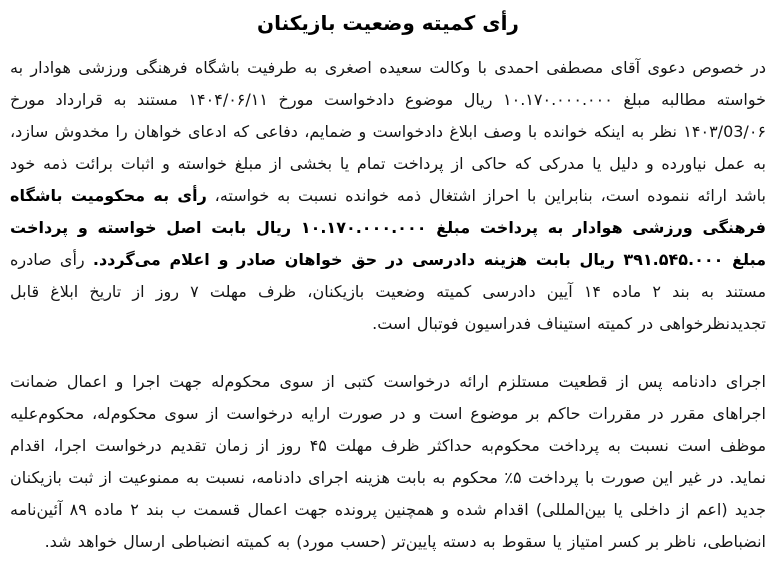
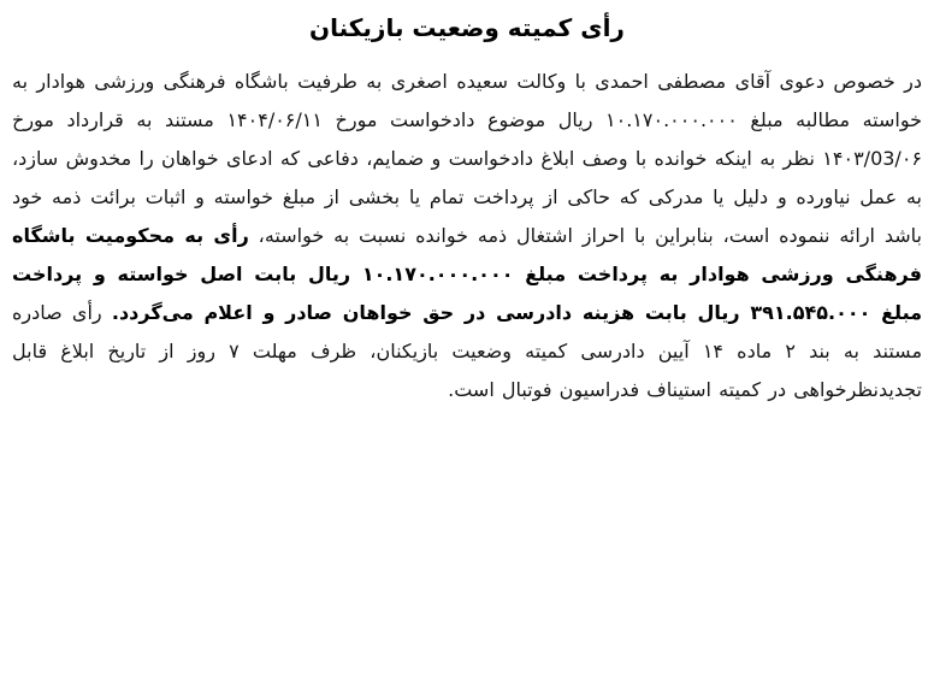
  رأی کمیته وضعیت بازیکنان
  در خصوص دعوی آقای مصطفی احمدی با وکالت سعیده اصغری به طرفیت باشگاه فرهنگی ورزشی هوادار به خواسته مطالبه مبلغ ۱۰.۱۷۰.۰۰۰.۰۰۰ ریال موضوع دادخواست مورخ ۱۴۰۴/۰۶/۱۱ مستند به قرارداد مورخ ۱۴۰۳/03/۰۶ نظر به اینکه خوانده با وصف ابلاغ دادخواست و ضمایم، دفاعی که ادعای خواهان را مخدوش سازد، به عمل نیاورده و دلیل یا مدرکی که حاکی از پرداخت تمام یا بخشی از مبلغ خواسته و اثبات برائت ذمه خود باشد ارائه ننموده است، بنابراین با احراز اشتغال ذمه خوانده نسبت به خواسته، رأی به محکومیت باشگاه فرهنگی ورزشی هوادار به پرداخت مبلغ ۱۰.۱۷۰.۰۰۰.۰۰۰ ریال بابت اصل خواسته و پرداخت مبلغ ۳۹۱.۵۴۵.۰۰۰ ریال بابت هزینه دادرسی در حق خواهان صادر و اعلام می‌گردد. رأی صادره مستند به بند ۲ ماده ۱۴ آیین دادرسی کمیته وضعیت بازیکنان، ظرف مهلت ۷ روز از تاریخ ابلاغ قابل تجدیدنظرخواهی در کمیته استیناف فدراسیون فوتبال است.
- اجرای دادنامه پس از قطعیت مستلزم ارائه درخواست کتبی از سوی محکوم‌له جهت اجرا و اعمال ضمانت اجراهای مقرر در مقررات حاکم بر موضوع است و در صورت ارایه درخواست از سوی محکوم‌له، محکومعلیه موظف است نسبت به پرداخت محکومبه حداکثر ظرف مهلت ۴۵ روز از زمان تقدیم درخواست اجرا، اقدام نماید. در غیر این صورت با پرداخت ۵٪ محکوم به بابت هزینه اجرای دادنامه، نسبت به ممنوعیت از ثبت بازیکنان جدید (اعم از داخلی یا بین‌المللی) اقدام شده و همچنین پرونده جهت اعمال قسمت ب بند ۲ ماده ۸۹ آئین‌نامه انضباطی، ناظر بر کسر امتیاز یا سقوط به دسته پایین‌تر (حسب مورد) به کمیته انضباطی ارسال خواهد شد.
